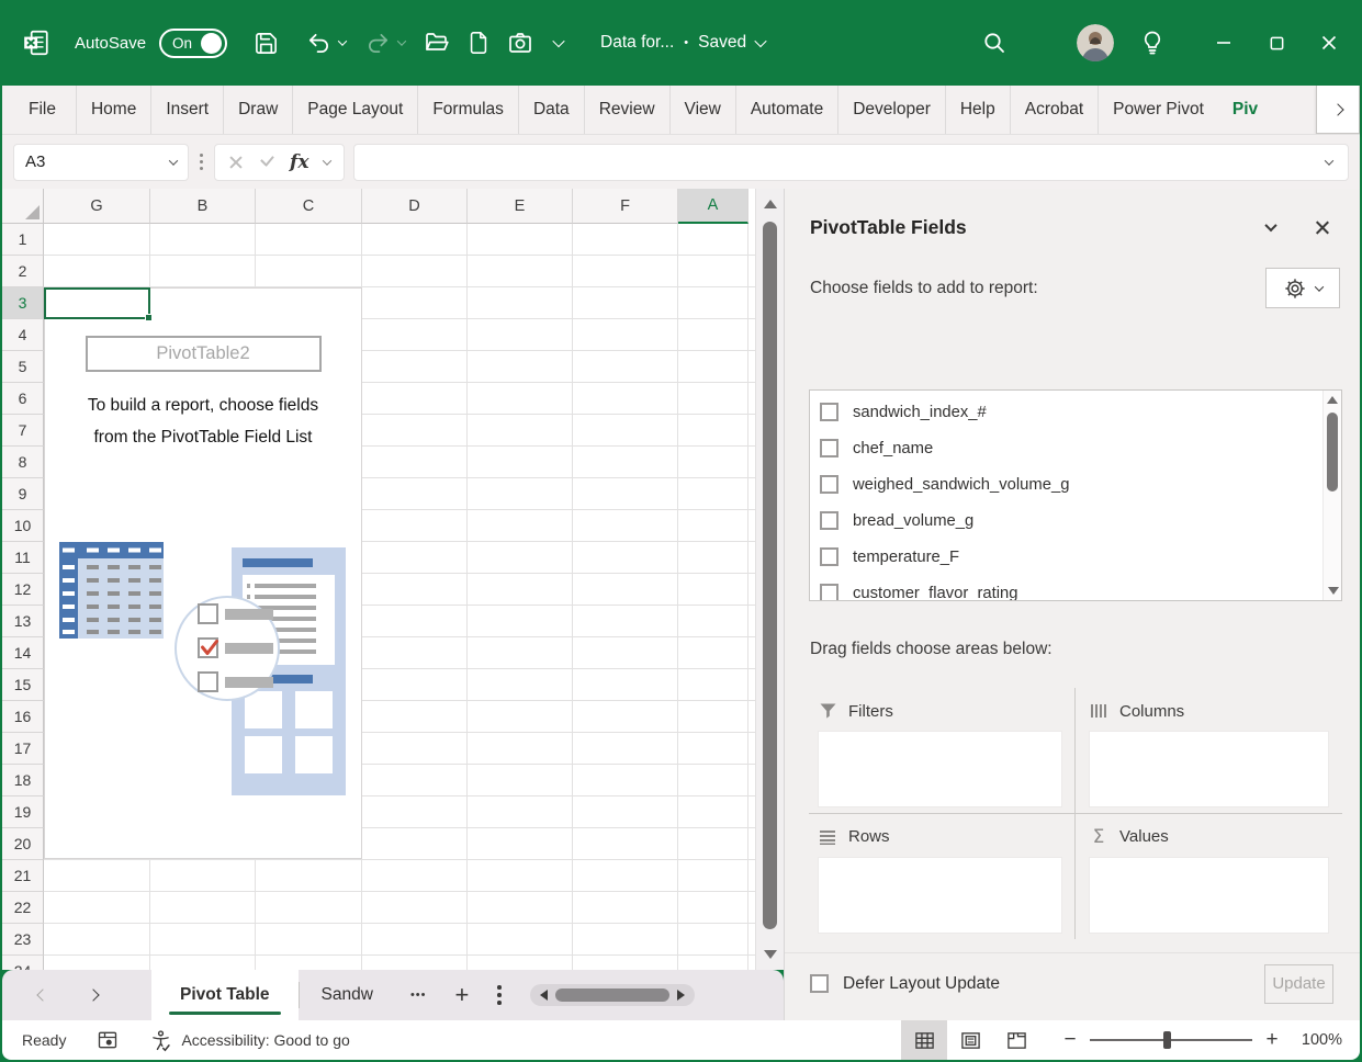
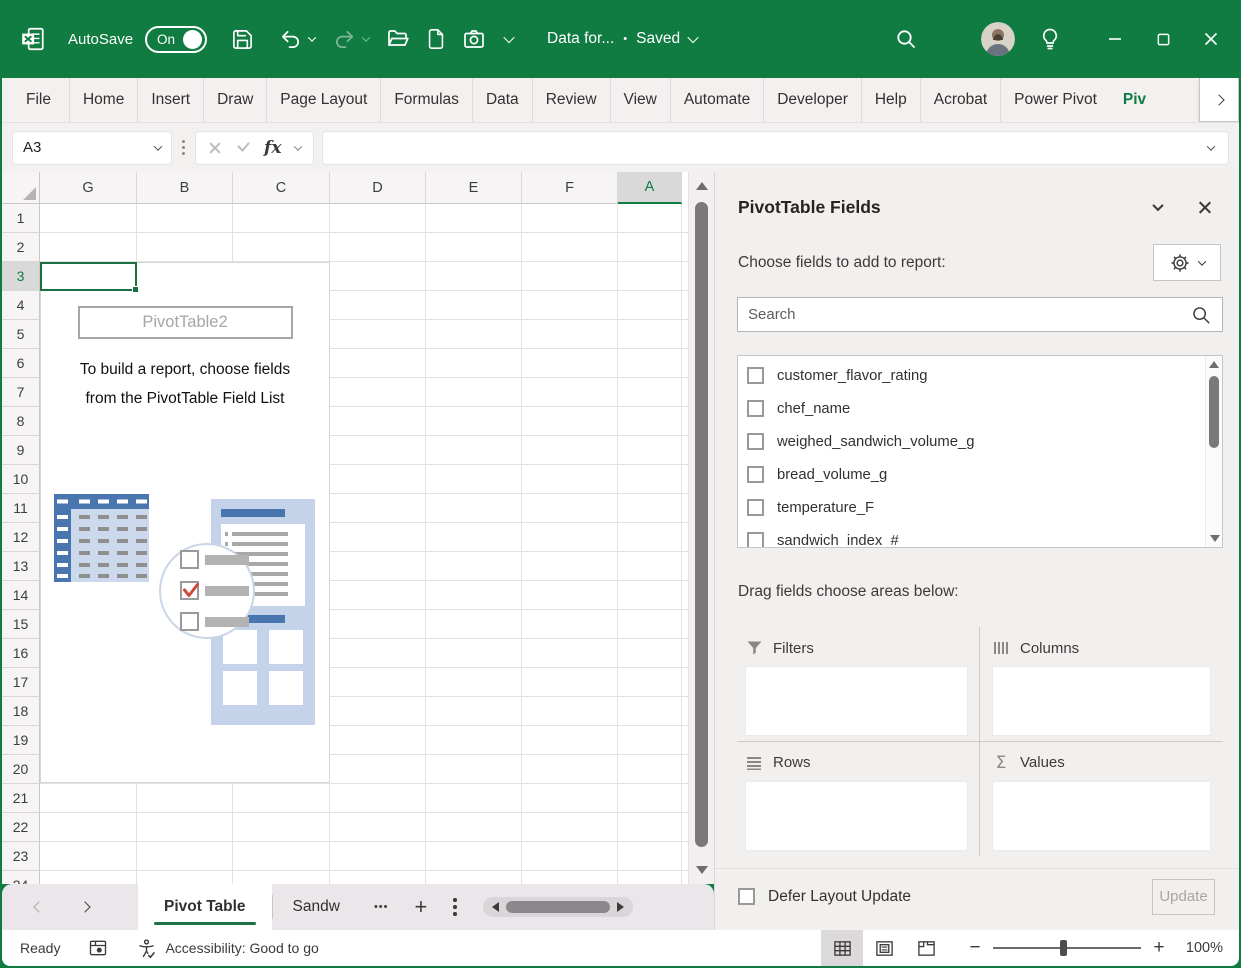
  AutoSave
  On
  Data for...
  •
  Saved
  File
  Home
  Insert
  Draw
  Page Layout
  Formulas
  Data
  Review
  View
  Automate
  Developer
  Help
  Acrobat
  Power Pivot
  Piv
  A3
  fx
  PivotTable2
  To build a report, choose fields
  from the PivotTable Field List
  G
  B
  C
  D
  E
  F
  A
  1
  2
  3
  4
  5
  6
  7
  8
  9
  10
  11
  12
  13
  14
  15
  16
  17
  18
  19
  20
  21
  22
  23
  PivotTable Fields
  Choose fields to add to report:
+ Search
- sandwich_index_#
+ customer_flavor_rating
  chef_name
  weighed_sandwich_volume_g
  bread_volume_g
  temperature_F
- customer_flavor_rating
+ sandwich_index_#
  Drag fields choose areas below:
  Filters
  Columns
  Rows
  Σ
  Values
  Defer Layout Update
  Update
  Pivot Table
  Sandw
  •••
  +
  Ready
  Accessibility: Good to go
  −
  +
  100%
